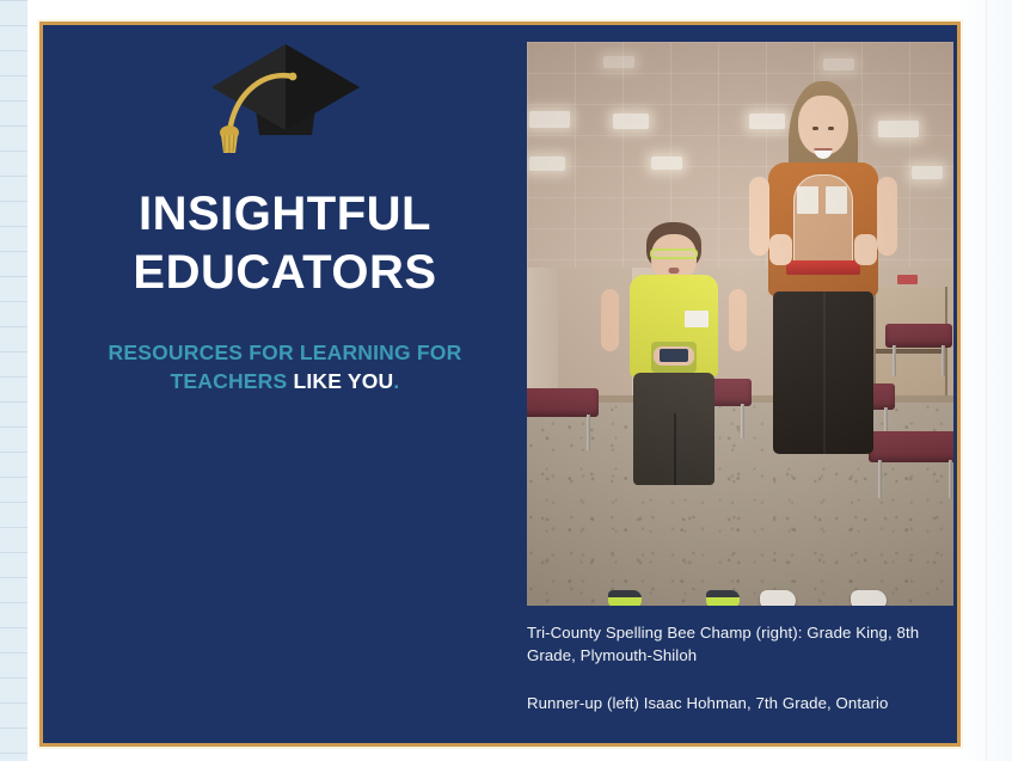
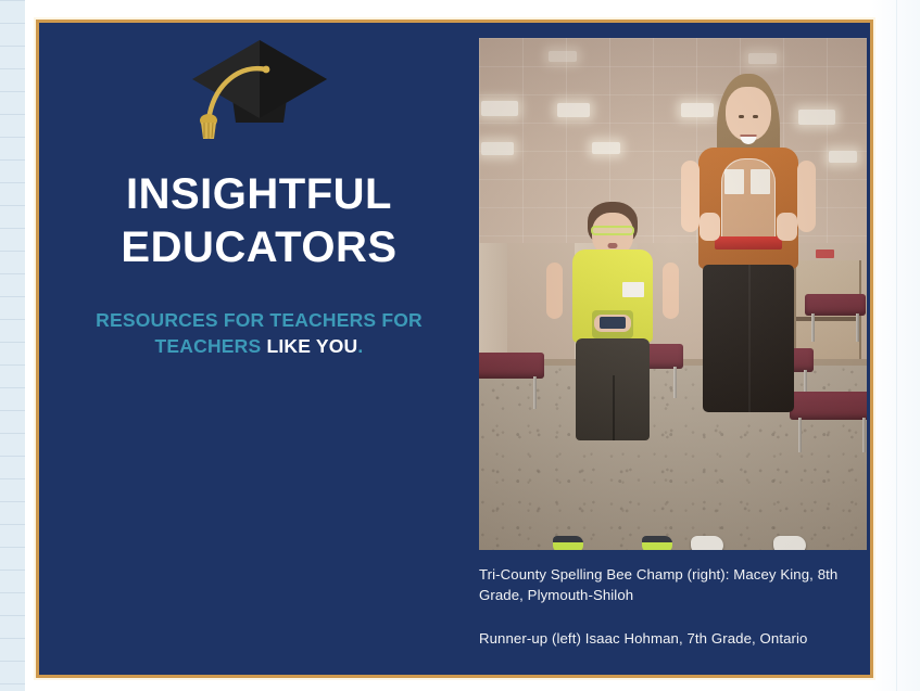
  INSIGHTFUL
  EDUCATORS
- RESOURCES FOR LEARNING FOR TEACHERS LIKE YOU.
+ RESOURCES FOR TEACHERS FOR TEACHERS LIKE YOU.
- Tri-County Spelling Bee Champ (right): Grade King, 8th Grade, Plymouth-Shiloh
+ Tri-County Spelling Bee Champ (right): Macey King, 8th Grade, Plymouth-Shiloh
  Runner-up (left) Isaac Hohman, 7th Grade, Ontario
